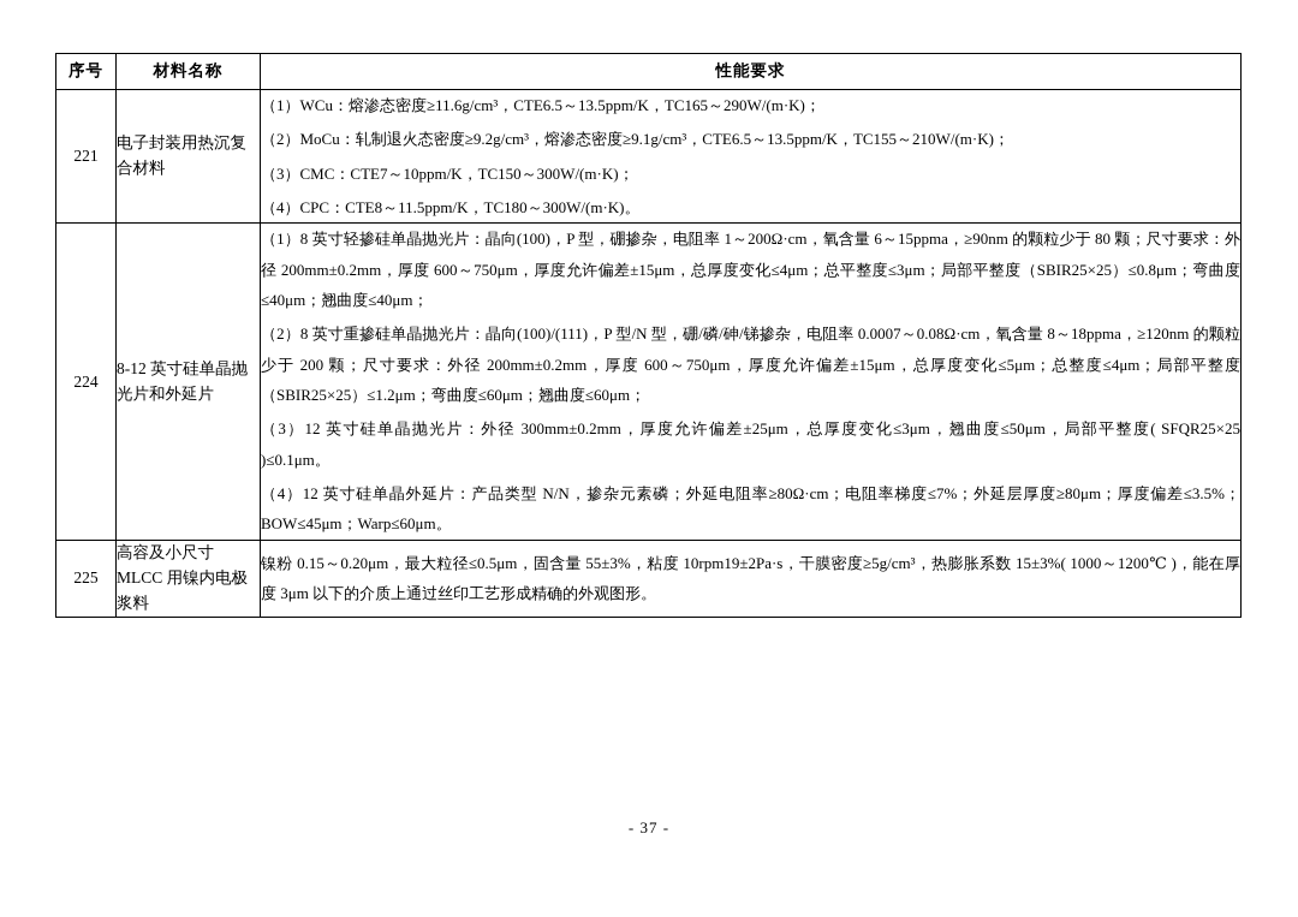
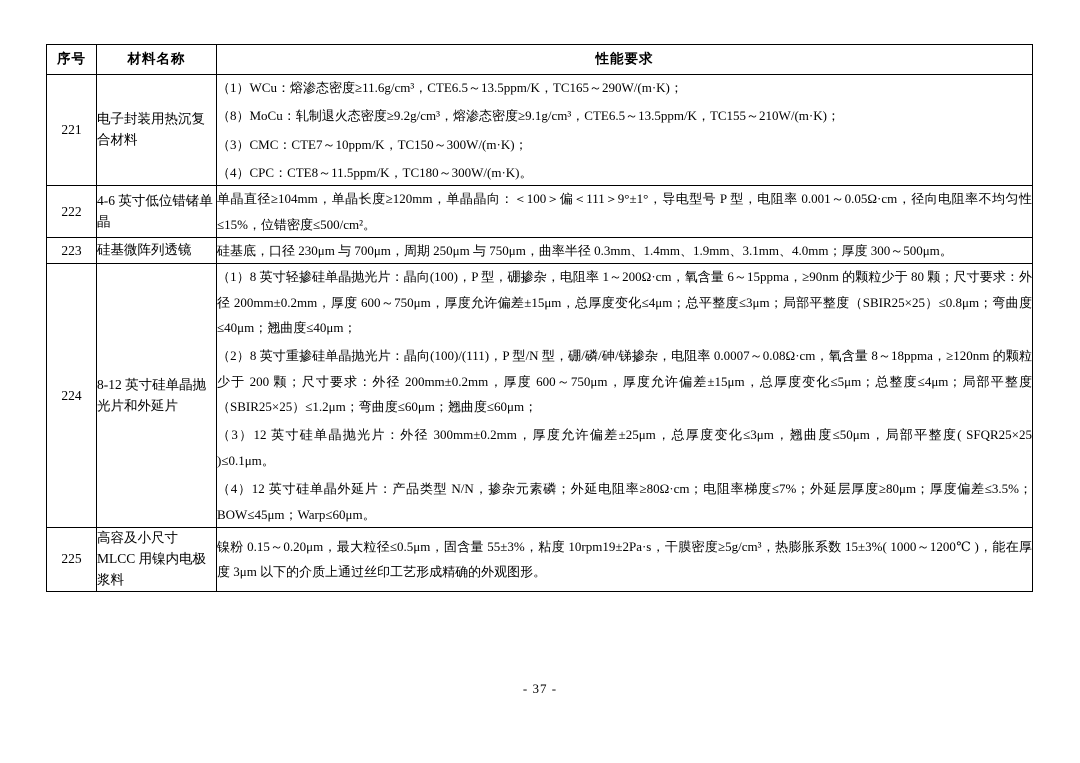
  序号	材料名称	性能要求
- 221	电子封装用热沉复合材料	（1）WCu：熔渗态密度≥11.6g/cm³，CTE6.5～13.5ppm/K，TC165～290W/(m·K)； （2）MoCu：轧制退火态密度≥9.2g/cm³，熔渗态密度≥9.1g/cm³，CTE6.5～13.5ppm/K，TC155～210W/(m·K)； （3）CMC：CTE7～10ppm/K，TC150～300W/(m·K)； （4）CPC：CTE8～11.5ppm/K，TC180～300W/(m·K)。
+ 221	电子封装用热沉复合材料	（1）WCu：熔渗态密度≥11.6g/cm³，CTE6.5～13.5ppm/K，TC165～290W/(m·K)； （8）MoCu：轧制退火态密度≥9.2g/cm³，熔渗态密度≥9.1g/cm³，CTE6.5～13.5ppm/K，TC155～210W/(m·K)； （3）CMC：CTE7～10ppm/K，TC150～300W/(m·K)； （4）CPC：CTE8～11.5ppm/K，TC180～300W/(m·K)。
+ 222	4-6 英寸低位错锗单晶	单晶直径≥104mm，单晶长度≥120mm，单晶晶向：＜100＞偏＜111＞9°±1°，导电型号 P 型，电阻率 0.001～0.05Ω·cm，径向电阻率不均匀性≤15%，位错密度≤500/cm²。
+ 223	硅基微阵列透镜	硅基底，口径 230μm 与 700μm，周期 250μm 与 750μm，曲率半径 0.3mm、1.4mm、1.9mm、3.1mm、4.0mm；厚度 300～500μm。
  224	8-12 英寸硅单晶抛光片和外延片	（1）8 英寸轻掺硅单晶抛光片：晶向(100)，P 型，硼掺杂，电阻率 1～200Ω·cm，氧含量 6～15ppma，≥90nm 的颗粒少于 80 颗；尺寸要求：外径 200mm±0.2mm，厚度 600～750μm，厚度允许偏差±15μm，总厚度变化≤4μm；总平整度≤3μm；局部平整度（SBIR25×25）≤0.8μm；弯曲度≤40μm；翘曲度≤40μm； （2）8 英寸重掺硅单晶抛光片：晶向(100)/(111)，P 型/N 型，硼/磷/砷/锑掺杂，电阻率 0.0007～0.08Ω·cm，氧含量 8～18ppma，≥120nm 的颗粒少于 200 颗；尺寸要求：外径 200mm±0.2mm，厚度 600～750μm，厚度允许偏差±15μm，总厚度变化≤5μm；总整度≤4μm；局部平整度（SBIR25×25）≤1.2μm；弯曲度≤60μm；翘曲度≤60μm； （3）12 英寸硅单晶抛光片：外径 300mm±0.2mm，厚度允许偏差±25μm，总厚度变化≤3μm，翘曲度≤50μm，局部平整度( SFQR25×25 )≤0.1μm。 （4）12 英寸硅单晶外延片：产品类型 N/N，掺杂元素磷；外延电阻率≥80Ω·cm；电阻率梯度≤7%；外延层厚度≥80μm；厚度偏差≤3.5%；BOW≤45μm；Warp≤60μm。
  225	高容及小尺寸MLCC 用镍内电极浆料	镍粉 0.15～0.20μm，最大粒径≤0.5μm，固含量 55±3%，粘度 10rpm19±2Pa·s，干膜密度≥5g/cm³，热膨胀系数 15±3%( 1000～1200℃ )，能在厚度 3μm 以下的介质上通过丝印工艺形成精确的外观图形。
  - 37 -
